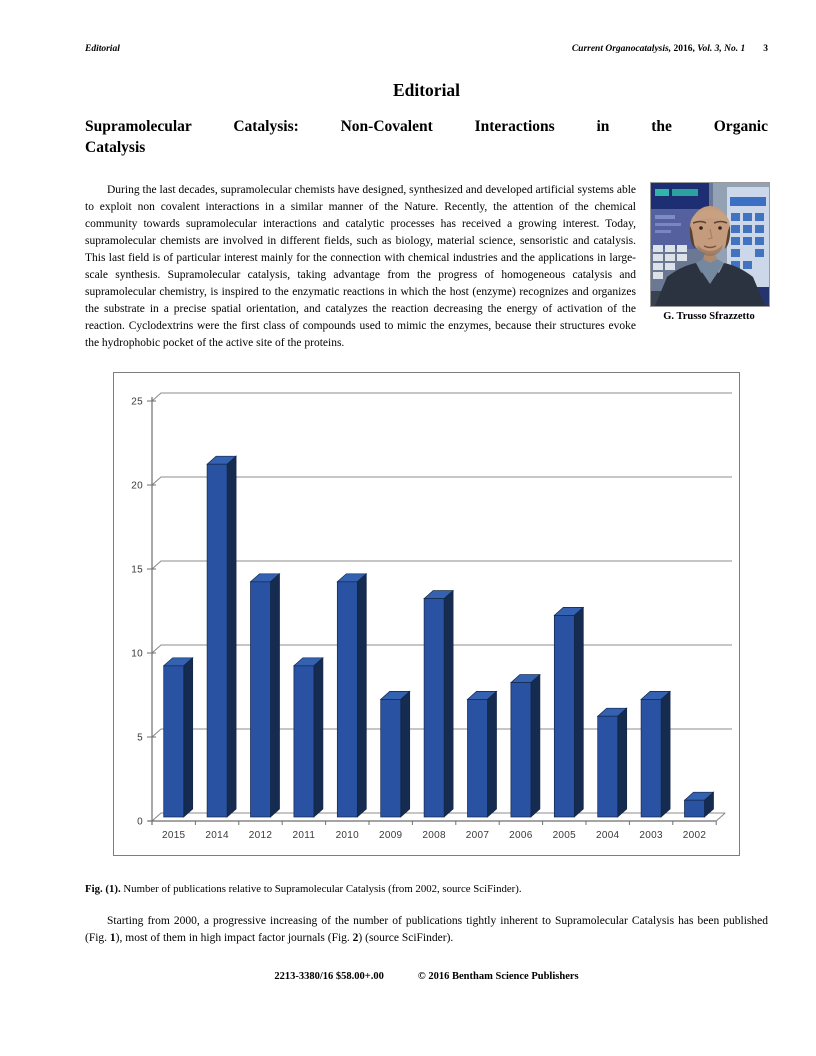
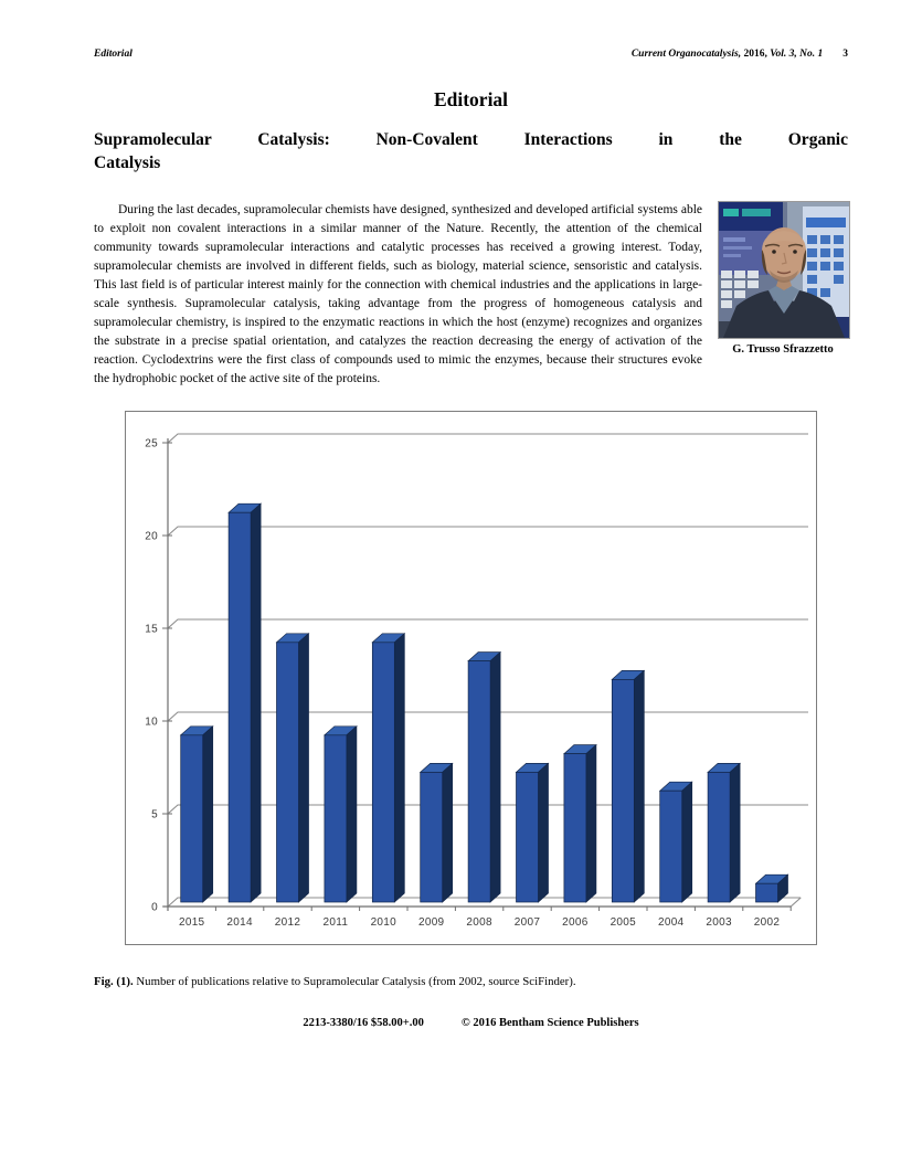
  Editorial
  Current Organocatalysis, 2016, Vol. 3, No. 1 3
  Editorial
  Supramolecular Catalysis: Non-Covalent Interactions in the Organic
  Catalysis
  G. Trusso Sfrazzetto
  During the last decades, supramolecular chemists have designed, synthesized and developed artificial systems able to exploit non covalent interactions in a similar manner of the Nature. Recently, the attention of the chemical community towards supramolecular interactions and catalytic processes has received a growing interest. Today, supramolecular chemists are involved in different fields, such as biology, material science, sensoristic and catalysis. This last field is of particular interest mainly for the connection with chemical industries and the applications in large-scale synthesis. Supramolecular catalysis, taking advantage from the progress of homogeneous catalysis and supramolecular chemistry, is inspired to the enzymatic reactions in which the host (enzyme) recognizes and organizes the substrate in a precise spatial orientation, and catalyzes the reaction decreasing the energy of activation of the reaction. Cyclodextrins were the first class of compounds used to mimic the enzymes, because their structures evoke the hydrophobic pocket of the active site of the proteins.
  0
  5
  10
  15
  20
  25
  2015
  2014
  2012
  2011
  2010
  2009
  2008
  2007
  2006
  2005
  2004
  2003
  2002
  Fig. (1). Number of publications relative to Supramolecular Catalysis (from 2002, source SciFinder).
- Starting from 2000, a progressive increasing of the number of publications tightly inherent to Supramolecular Catalysis has been published (Fig. 1), most of them in high impact factor journals (Fig. 2) (source SciFinder).
  2213-3380/16 $58.00+.00
  © 2016 Bentham Science Publishers
